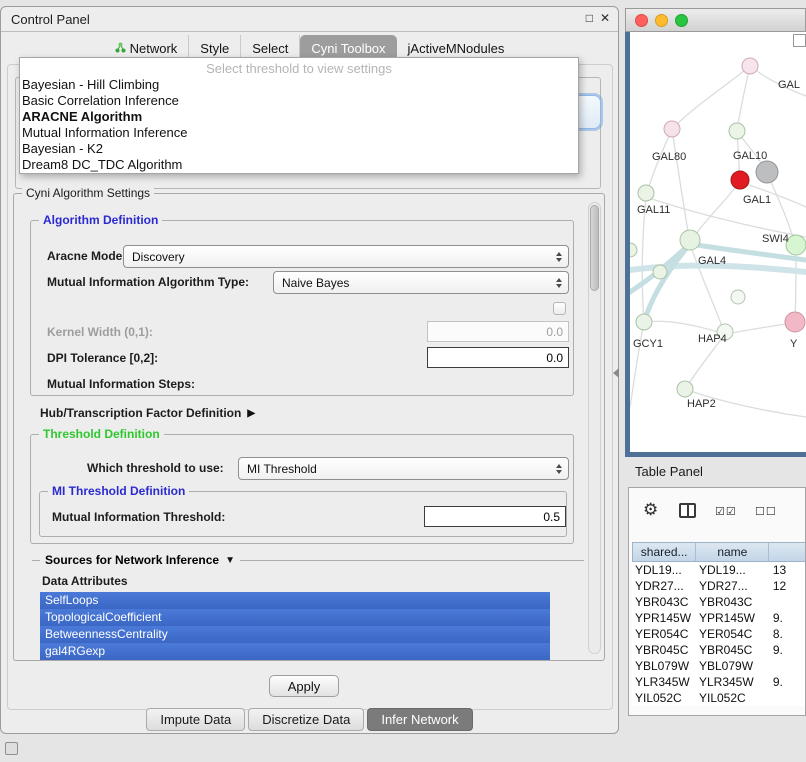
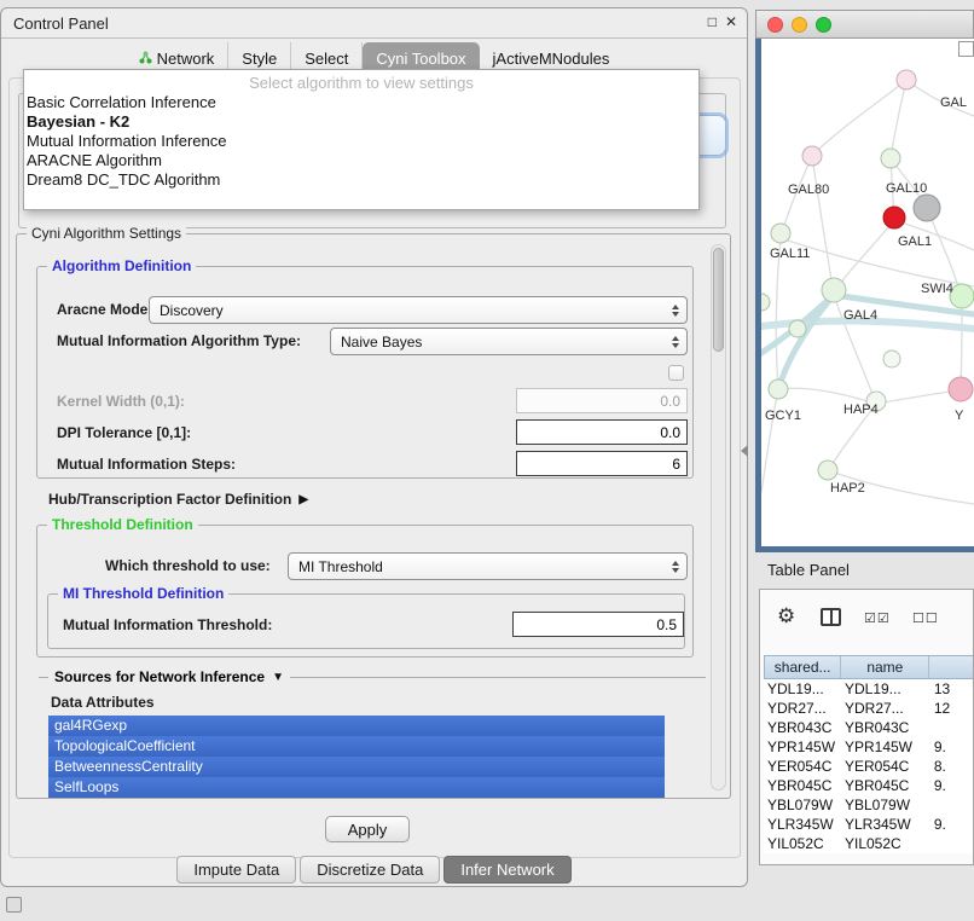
  Control Panel
  □
  ✕
  Network
  Style
  Select
  Cyni Toolbox
  jActiveMNodules
- Select threshold to view settings
+ Select algorithm to view settings
- Bayesian - Hill Climbing
  Basic Correlation Inference
- ARACNE Algorithm
+ Bayesian - K2
  Mutual Information Inference
- Bayesian - K2
+ ARACNE Algorithm
  Dream8 DC_TDC Algorithm
  Cyni Algorithm Settings
  Algorithm Definition
  Aracne Mode
  Discovery
  Mutual Information Algorithm Type:
  Naive Bayes
  Kernel Width (0,1):
  0.0
- DPI Tolerance [0,2]:
+ DPI Tolerance [0,1]:
  0.0
  Mutual Information Steps:
+ 6
  Hub/Transcription Factor Definition
  ▶
  Threshold Definition
  Which threshold to use:
  MI Threshold
  MI Threshold Definition
  Mutual Information Threshold:
  0.5
  Sources for Network Inference
  ▼
  Data Attributes
- SelfLoops
+ gal4RGexp
  TopologicalCoefficient
  BetweennessCentrality
- gal4RGexp
+ SelfLoops
  Apply
  Impute Data
  Discretize Data
  Infer Network
  GAL80
  GAL10
  GAL1
  GAL11
  SWI4
  GAL4
  GCY1
  HAP4
  Y
  HAP2
  GAL
  Table Panel
  ⚙
  ☑☑
  ☐☐
  shared...
  name
  YDL19...
  YDL19...
  13
  YDR27...
  YDR27...
  12
  YBR043C
  YBR043C
  YPR145W
  YPR145W
  9.
  YER054C
  YER054C
  8.
  YBR045C
  YBR045C
  9.
  YBL079W
  YBL079W
  YLR345W
  YLR345W
  9.
  YIL052C
  YIL052C
